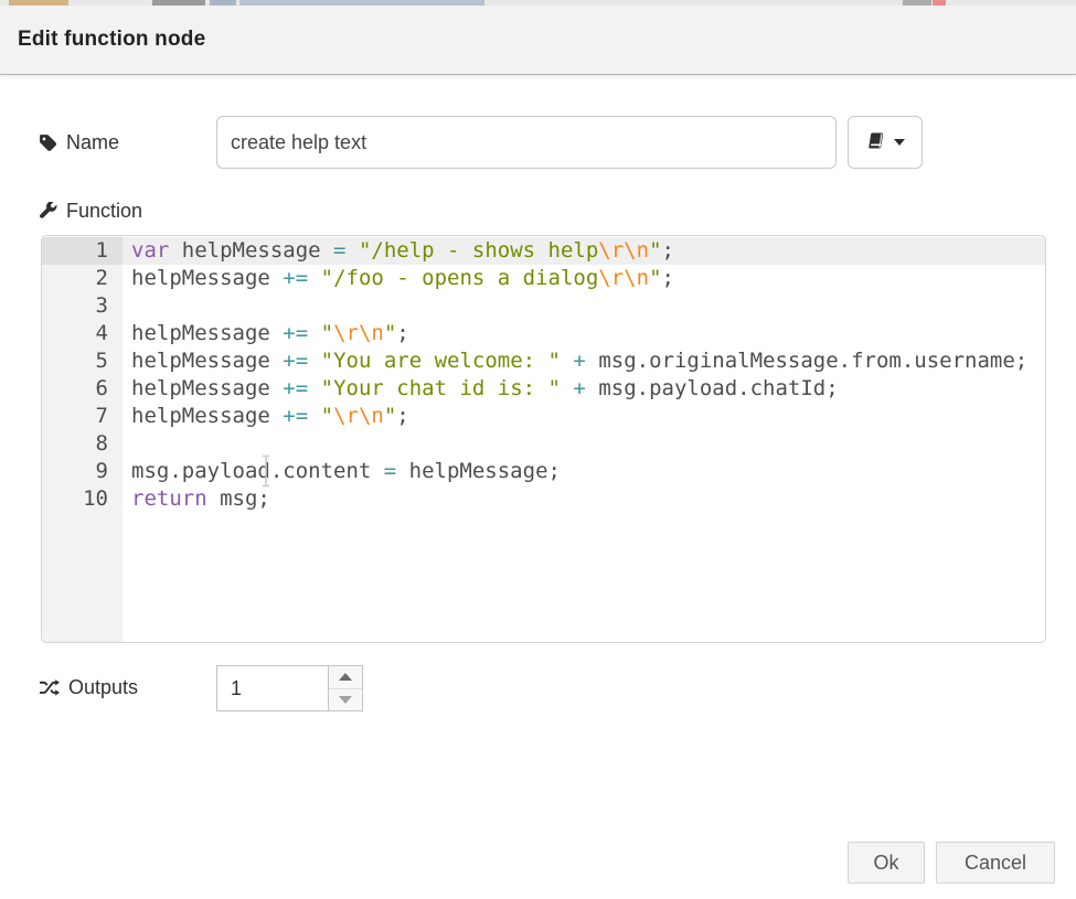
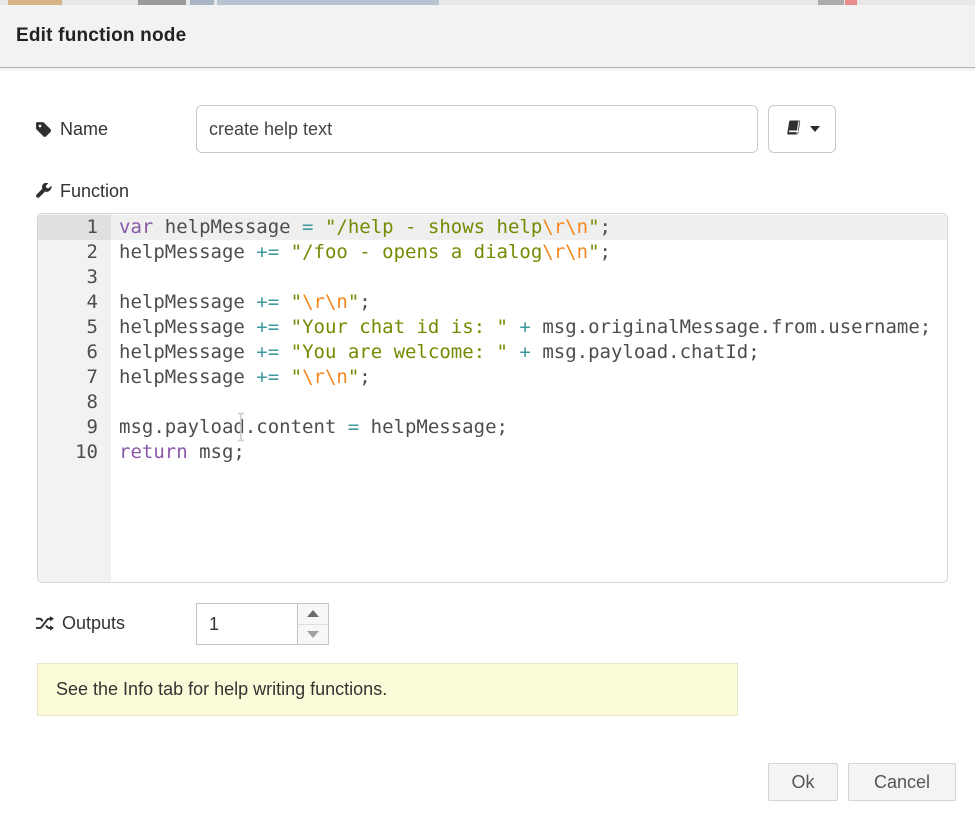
  Edit function node
  Name
  create help text
  Function
  1
  var helpMessage = "/help - shows help\r\n";
  2
  helpMessage += "/foo - opens a dialog\r\n";
  3
  4
  helpMessage += "\r\n";
  5
- helpMessage += "You are welcome: " + msg.originalMessage.from.username;
+ helpMessage += "Your chat id is: " + msg.originalMessage.from.username;
  6
- helpMessage += "Your chat id is: " + msg.payload.chatId;
+ helpMessage += "You are welcome: " + msg.payload.chatId;
  7
  helpMessage += "\r\n";
  8
  9
  msg.payload.content = helpMessage;
  10
  return msg;
  Outputs
  1
+ See the Info tab for help writing functions.
  Ok
  Cancel
